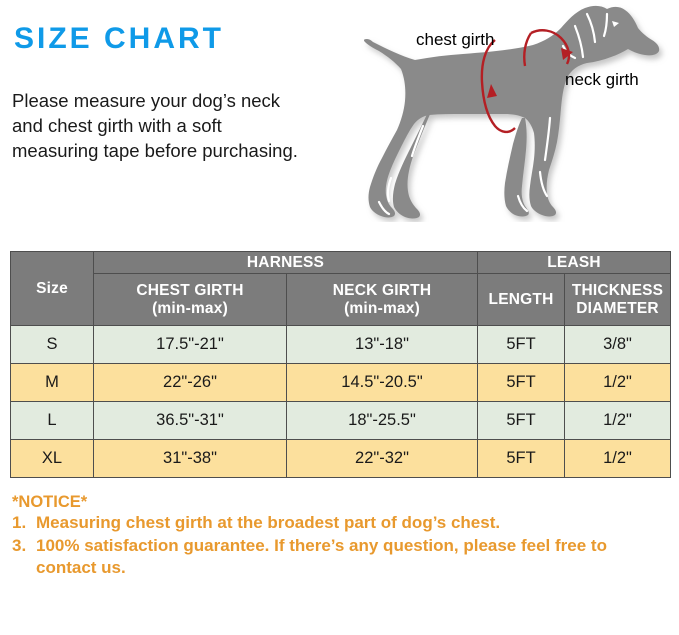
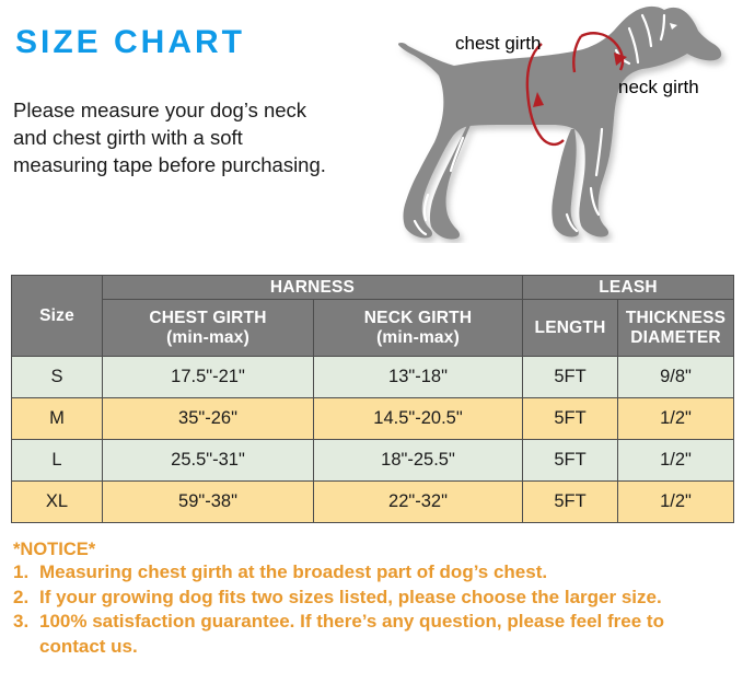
  SIZE CHART
  Please measure your dog’s neck and chest girth with a soft measuring tape before purchasing.
  chest girth
  neck girth
  Size	HARNESS	LEASH
  CHEST GIRTH (min-max)	NECK GIRTH (min-max)	LENGTH	THICKNESS DIAMETER
- S	17.5"-21"	13"-18"	5FT	3/8"
+ S	17.5"-21"	13"-18"	5FT	9/8"
- M	22"-26"	14.5"-20.5"	5FT	1/2"
+ M	35"-26"	14.5"-20.5"	5FT	1/2"
- L	36.5"-31"	18"-25.5"	5FT	1/2"
+ L	25.5"-31"	18"-25.5"	5FT	1/2"
- XL	31"-38"	22"-32"	5FT	1/2"
+ XL	59"-38"	22"-32"	5FT	1/2"
  *NOTICE*
  1.
  Measuring chest girth at the broadest part of dog’s chest.
+ 2.
+ If your growing dog fits two sizes listed, please choose the larger size.
  3.
  100% satisfaction guarantee. If there’s any question, please feel free to contact us.
